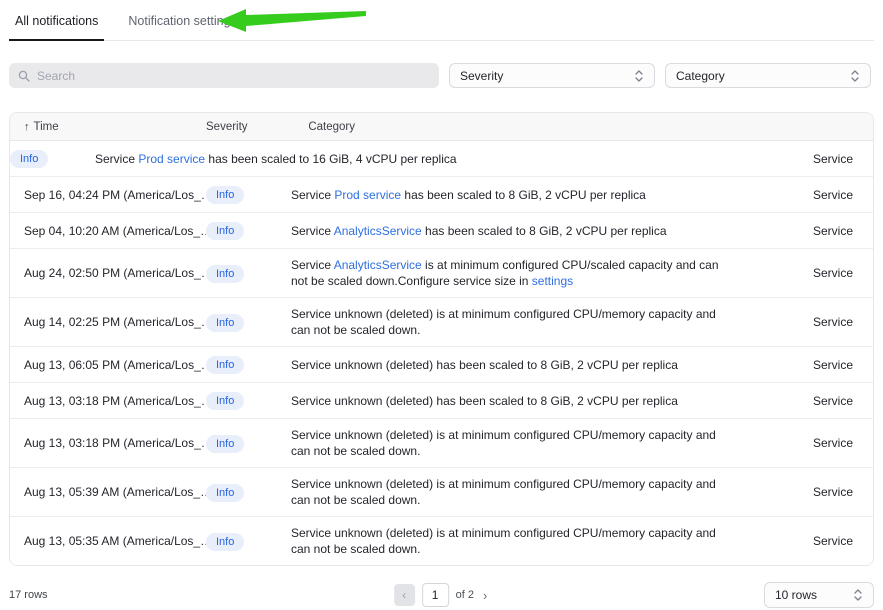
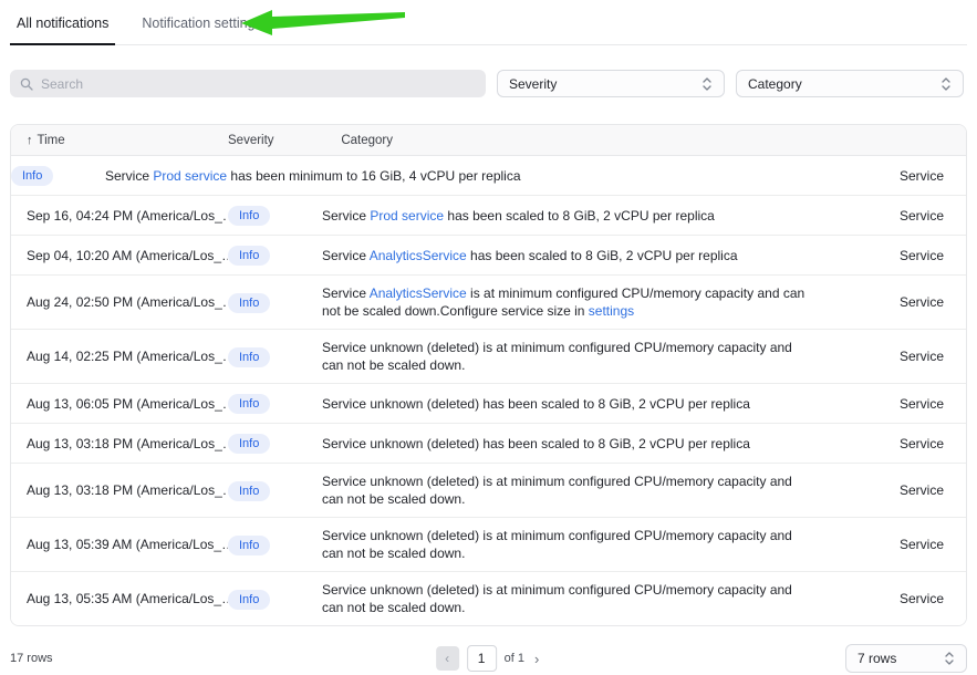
  All notifications
  Notification setti
  Search
  Severity
  Category
  ↑ Time
  Severity
  Category
  Info
- Service Prod service has been scaled to 16 GiB, 4 vCPU per replica
+ Service Prod service has been minimum to 16 GiB, 4 vCPU per replica
  Service
  Sep 16, 04:24 PM (America/Los_
  Info
  Service Prod service has been scaled to 8 GiB, 2 vCPU per replica
  Service
  Sep 04, 10:20 AM (America/Los_
  Info
  Service AnalyticsService has been scaled to 8 GiB, 2 vCPU per replica
  Service
  Aug 24, 02:50 PM (America/Los_
  Info
- Service AnalyticsService is at minimum configured CPU/scaled capacity and can not be scaled down.Configure service size in settings
+ Service AnalyticsService is at minimum configured CPU/memory capacity and can not be scaled down.Configure service size in settings
  Service
  Aug 14, 02:25 PM (America/Los_
  Info
  Service unknown (deleted) is at minimum configured CPU/memory capacity and can not be scaled down.
  Service
  Aug 13, 06:05 PM (America/Los_
  Info
  Service unknown (deleted) has been scaled to 8 GiB, 2 vCPU per replica
  Service
  Aug 13, 03:18 PM (America/Los_
  Info
  Service unknown (deleted) has been scaled to 8 GiB, 2 vCPU per replica
  Service
  Aug 13, 03:18 PM (America/Los_
  Info
  Service unknown (deleted) is at minimum configured CPU/memory capacity and can not be scaled down.
  Service
  Aug 13, 05:39 AM (America/Los_
  Info
  Service unknown (deleted) is at minimum configured CPU/memory capacity and can not be scaled down.
  Service
  Aug 13, 05:35 AM (America/Los_
  Info
  Service unknown (deleted) is at minimum configured CPU/memory capacity and can not be scaled down.
  Service
  17 rows
  ‹
  1
- of 2
+ of 1
  ›
- 10 rows
+ 7 rows
